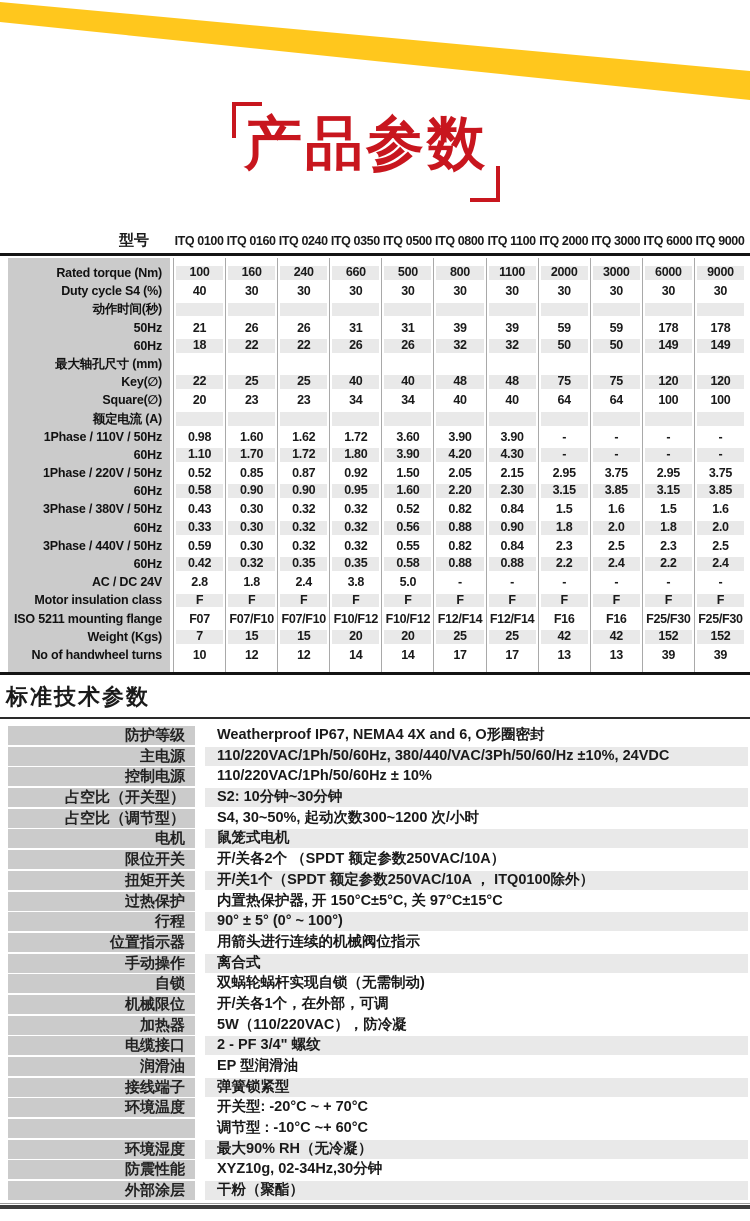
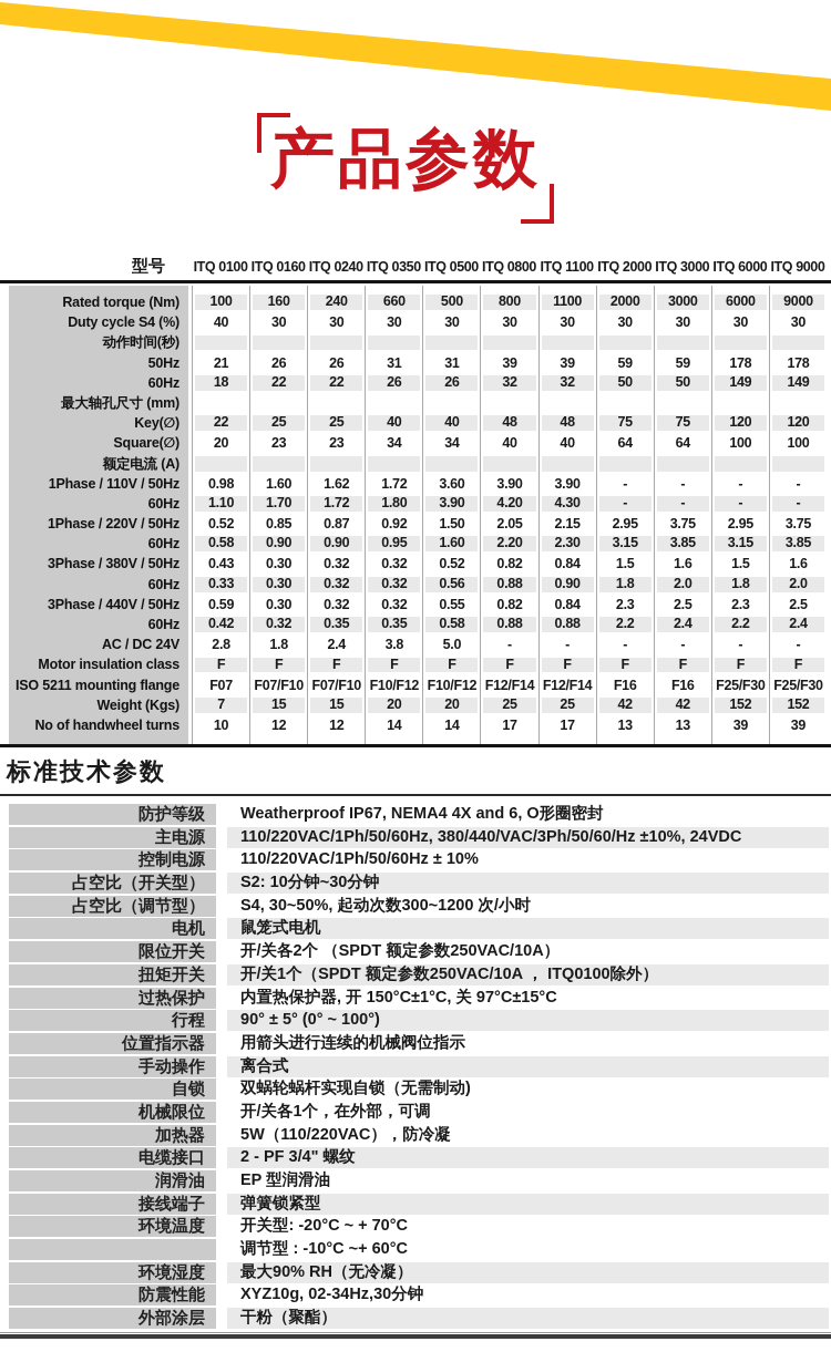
  产品参数
  型号
  ITQ 0100
  ITQ 0160
  ITQ 0240
  ITQ 0350
  ITQ 0500
  ITQ 0800
  ITQ 1100
  ITQ 2000
  ITQ 3000
  ITQ 6000
  ITQ 9000
  Rated torque (Nm)
  100
  160
  240
  660
  500
  800
  1100
  2000
  3000
  6000
  9000
  Duty cycle S4 (%)
  40
  30
  30
  30
  30
  30
  30
  30
  30
  30
  30
  动作时间(秒)
  50Hz
  21
  26
  26
  31
  31
  39
  39
  59
  59
  178
  178
  60Hz
  18
  22
  22
  26
  26
  32
  32
  50
  50
  149
  149
  最大轴孔尺寸 (mm)
  Key(∅)
  22
  25
  25
  40
  40
  48
  48
  75
  75
  120
  120
  Square(∅)
  20
  23
  23
  34
  34
  40
  40
  64
  64
  100
  100
  额定电流 (A)
  1Phase / 110V / 50Hz
  0.98
  1.60
  1.62
  1.72
  3.60
  3.90
  3.90
  -
  -
  -
  -
  60Hz
  1.10
  1.70
  1.72
  1.80
  3.90
  4.20
  4.30
  -
  -
  -
  -
  1Phase / 220V / 50Hz
  0.52
  0.85
  0.87
  0.92
  1.50
  2.05
  2.15
  2.95
  3.75
  2.95
  3.75
  60Hz
  0.58
  0.90
  0.90
  0.95
  1.60
  2.20
  2.30
  3.15
  3.85
  3.15
  3.85
  3Phase / 380V / 50Hz
  0.43
  0.30
  0.32
  0.32
  0.52
  0.82
  0.84
  1.5
  1.6
  1.5
  1.6
  60Hz
  0.33
  0.30
  0.32
  0.32
  0.56
  0.88
  0.90
  1.8
  2.0
  1.8
  2.0
  3Phase / 440V / 50Hz
  0.59
  0.30
  0.32
  0.32
  0.55
  0.82
  0.84
  2.3
  2.5
  2.3
  2.5
  60Hz
  0.42
  0.32
  0.35
  0.35
  0.58
  0.88
  0.88
  2.2
  2.4
  2.2
  2.4
  AC / DC 24V
  2.8
  1.8
  2.4
  3.8
  5.0
  -
  -
  -
  -
  -
  -
  Motor insulation class
  F
  F
  F
  F
  F
  F
  F
  F
  F
  F
  F
  ISO 5211 mounting flange
  F07
  F07/F10
  F07/F10
  F10/F12
  F10/F12
  F12/F14
  F12/F14
  F16
  F16
  F25/F30
  F25/F30
  Weight (Kgs)
  7
  15
  15
  20
  20
  25
  25
  42
  42
  152
  152
  No of handwheel turns
  10
  12
  12
  14
  14
  17
  17
  13
  13
  39
  39
  标准技术参数
  防护等级
  Weatherproof IP67, NEMA4 4X and 6, O形圈密封
  主电源
  110/220VAC/1Ph/50/60Hz, 380/440/VAC/3Ph/50/60/Hz ±10%, 24VDC
  控制电源
  110/220VAC/1Ph/50/60Hz ± 10%
  占空比（开关型）
  S2: 10分钟~30分钟
  占空比（调节型）
  S4, 30~50%, 起动次数300~1200 次/小时
  电机
  鼠笼式电机
  限位开关
  开/关各2个 （SPDT 额定参数250VAC/10A）
  扭矩开关
  开/关1个（SPDT 额定参数250VAC/10A ， ITQ0100除外）
  过热保护
- 内置热保护器, 开 150°C±5°C, 关 97°C±15°C
+ 内置热保护器, 开 150°C±1°C, 关 97°C±15°C
  行程
  90° ± 5° (0° ~ 100°)
  位置指示器
  用箭头进行连续的机械阀位指示
  手动操作
  离合式
  自锁
  双蜗轮蜗杆实现自锁（无需制动)
  机械限位
  开/关各1个，在外部，可调
  加热器
  5W（110/220VAC），防冷凝
  电缆接口
  2 - PF 3/4" 螺纹
  润滑油
  EP 型润滑油
  接线端子
  弹簧锁紧型
  环境温度
  开关型: -20°C ~ + 70°C
  调节型 : -10°C ~+ 60°C
  环境湿度
  最大90% RH（无冷凝）
  防震性能
  XYZ10g, 02-34Hz,30分钟
  外部涂层
  干粉（聚酯）
